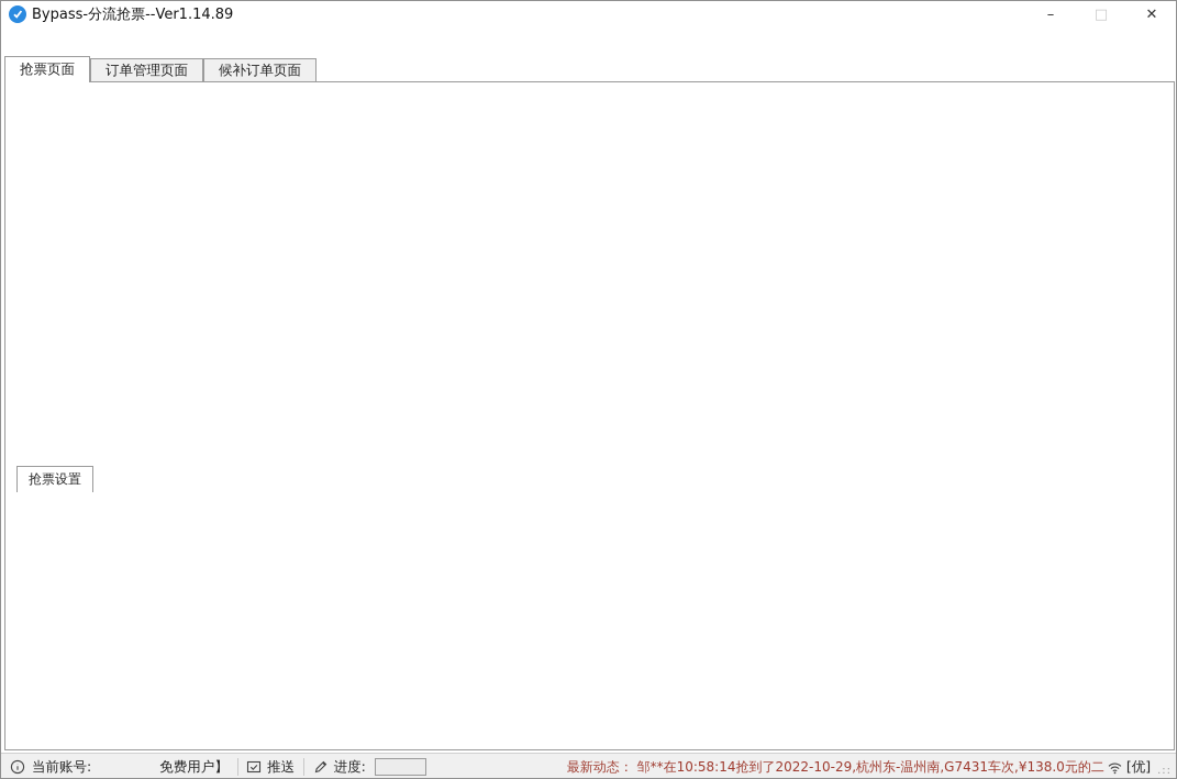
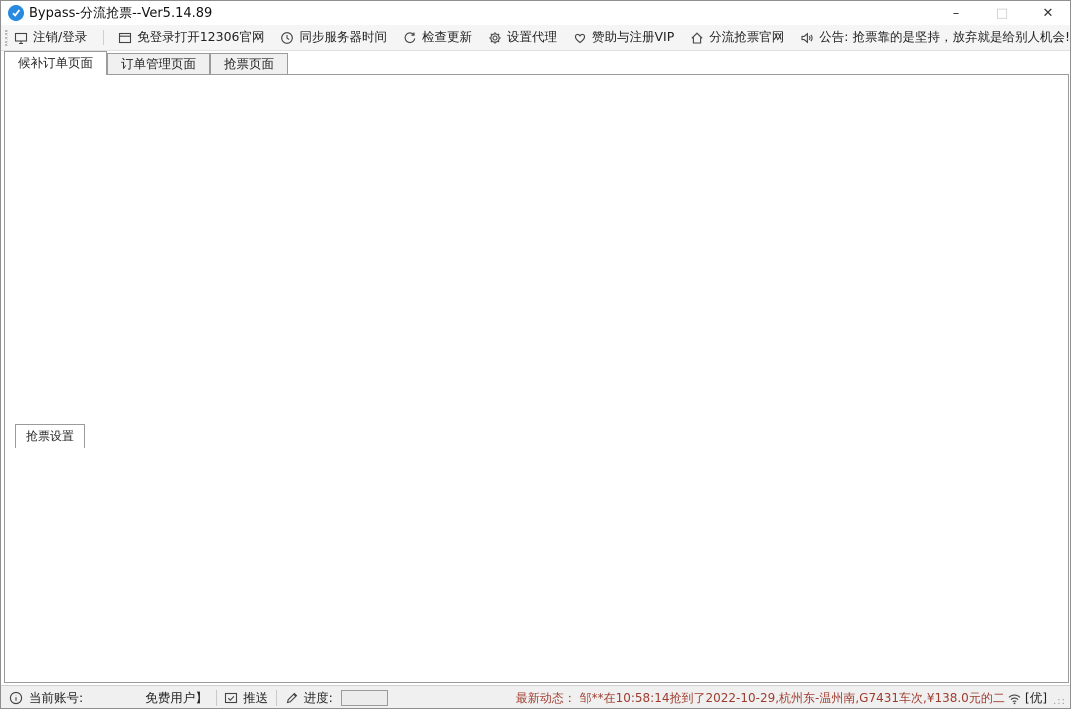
- Bypass-分流抢票--Ver1.14.89
+ Bypass-分流抢票--Ver5.14.89
  –
  □
  ✕
+ 注销/登录
+ 免登录打开12306官网
+ 同步服务器时间
+ 检查更新
+ 设置代理
+ 赞助与注册VIP
+ 分流抢票官网
+ 公告: 抢票靠的是坚持，放弃就是给别人机会!
- 抢票页面
+ 候补订单页面
  订单管理页面
- 候补订单页面
+ 抢票页面
  抢票设置
  当前账号:
  免费用户】
  推送
  进度:
  最新动态： 邹**在10:58:14抢到了2022-10-29,杭州东-温州南,G7431车次,¥138.0元的二
  [优]
  .::
